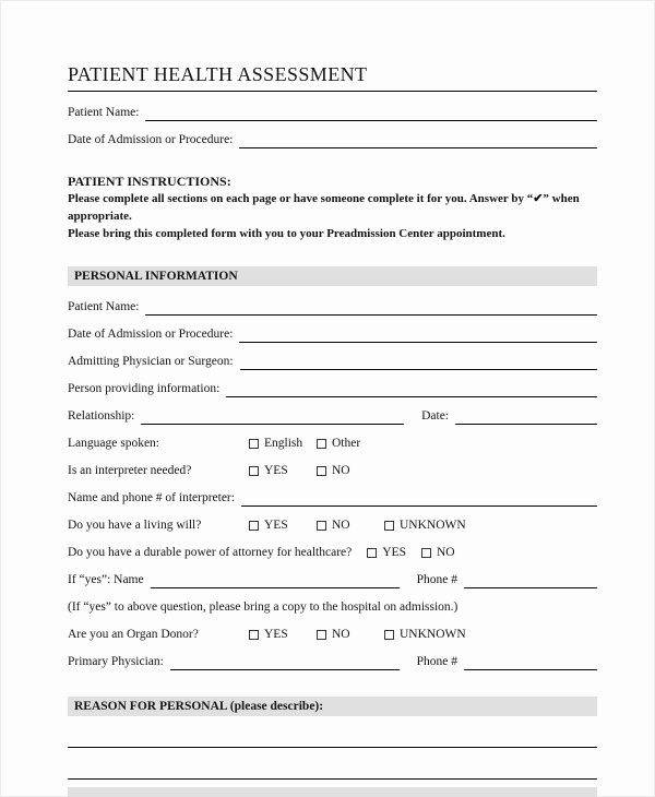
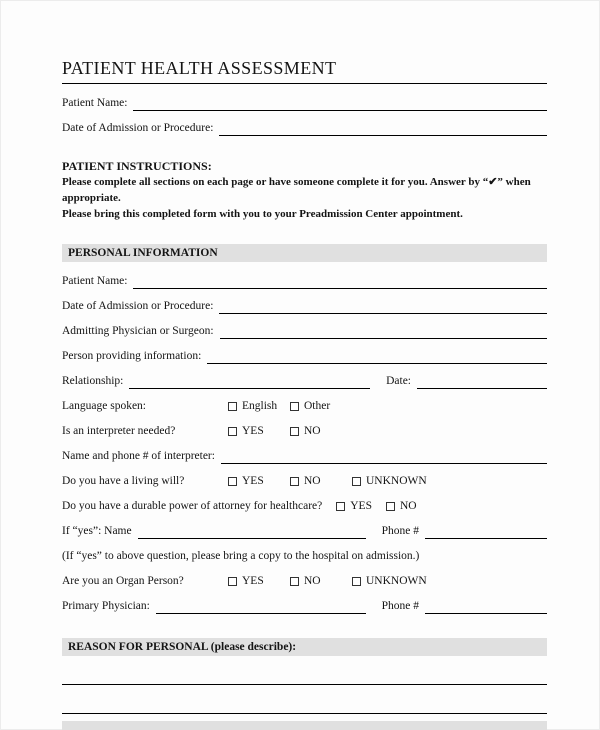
  PATIENT HEALTH ASSESSMENT
  Patient Name:
  Date of Admission or Procedure:
  PATIENT INSTRUCTIONS:
  Please complete all sections on each page or have someone complete it for you. Answer by “✔” when appropriate.
  Please bring this completed form with you to your Preadmission Center appointment.
  PERSONAL INFORMATION
  Patient Name:
  Date of Admission or Procedure:
  Admitting Physician or Surgeon:
  Person providing information:
  Relationship:
  Date:
  Language spoken:
  English
  Other
  Is an interpreter needed?
  YES
  NO
  Name and phone # of interpreter:
  Do you have a living will?
  YES
  NO
  UNKNOWN
  Do you have a durable power of attorney for healthcare?
  YES
  NO
  If “yes”: Name
  Phone #
  (If “yes” to above question, please bring a copy to the hospital on admission.)
- Are you an Organ Donor?
+ Are you an Organ Person?
  YES
  NO
  UNKNOWN
  Primary Physician:
  Phone #
  REASON FOR PERSONAL (please describe):
